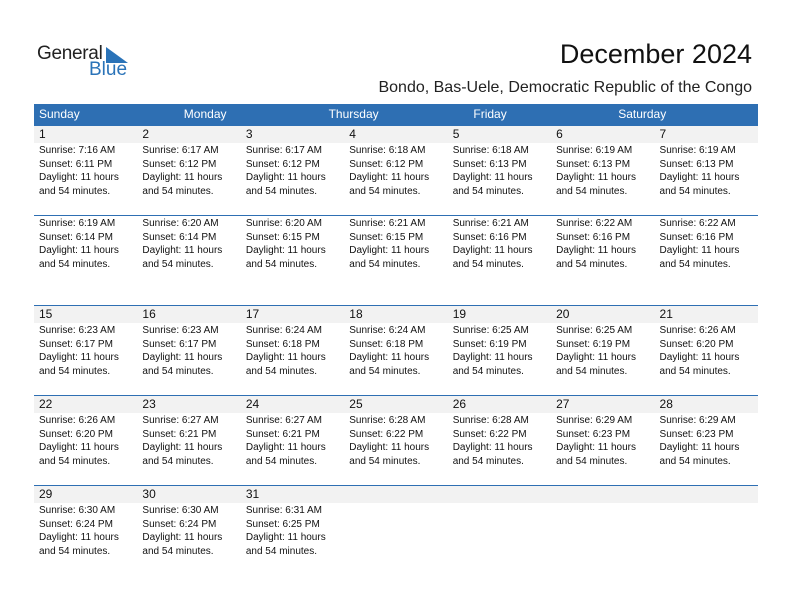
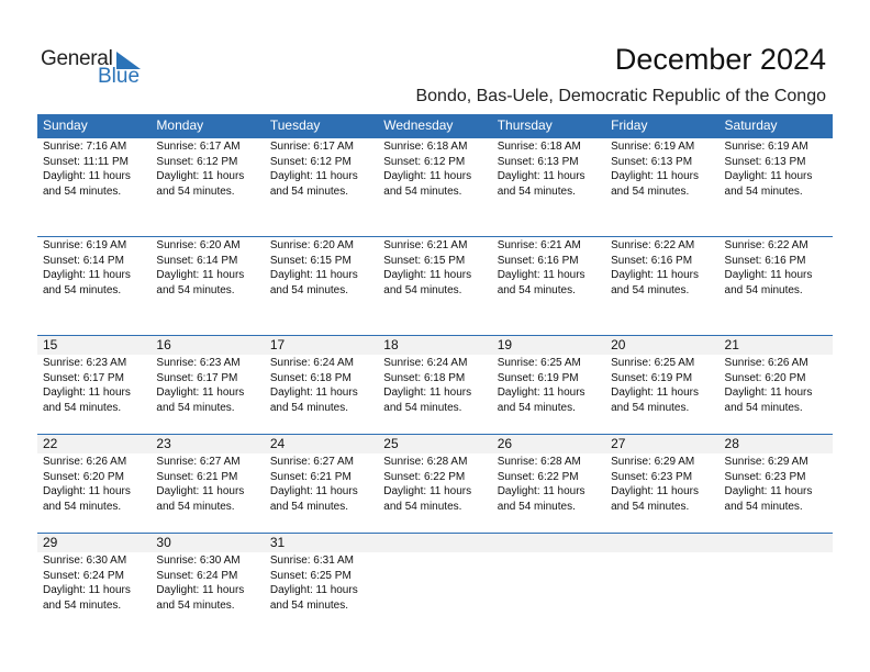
  General
  Blue
  December 2024
  Bondo, Bas-Uele, Democratic Republic of the Congo
  Sunday
  Monday
+ Tuesday
+ Wednesday
  Thursday
  Friday
  Saturday
- 1
- 2
- 3
- 4
- 5
- 6
- 7
  Sunrise: 7:16 AM
- Sunset: 6:11 PM
+ Sunset: 11:11 PM
  Daylight: 11 hours
  and 54 minutes.
  Sunrise: 6:17 AM
  Sunset: 6:12 PM
  Daylight: 11 hours
  and 54 minutes.
  Sunrise: 6:17 AM
  Sunset: 6:12 PM
  Daylight: 11 hours
  and 54 minutes.
  Sunrise: 6:18 AM
  Sunset: 6:12 PM
  Daylight: 11 hours
  and 54 minutes.
  Sunrise: 6:18 AM
  Sunset: 6:13 PM
  Daylight: 11 hours
  and 54 minutes.
  Sunrise: 6:19 AM
  Sunset: 6:13 PM
  Daylight: 11 hours
  and 54 minutes.
  Sunrise: 6:19 AM
  Sunset: 6:13 PM
  Daylight: 11 hours
  and 54 minutes.
  Sunrise: 6:19 AM
  Sunset: 6:14 PM
  Daylight: 11 hours
  and 54 minutes.
  Sunrise: 6:20 AM
  Sunset: 6:14 PM
  Daylight: 11 hours
  and 54 minutes.
  Sunrise: 6:20 AM
  Sunset: 6:15 PM
  Daylight: 11 hours
  and 54 minutes.
  Sunrise: 6:21 AM
  Sunset: 6:15 PM
  Daylight: 11 hours
  and 54 minutes.
  Sunrise: 6:21 AM
  Sunset: 6:16 PM
  Daylight: 11 hours
  and 54 minutes.
  Sunrise: 6:22 AM
  Sunset: 6:16 PM
  Daylight: 11 hours
  and 54 minutes.
  Sunrise: 6:22 AM
  Sunset: 6:16 PM
  Daylight: 11 hours
  and 54 minutes.
  15
  16
  17
  18
  19
  20
  21
  Sunrise: 6:23 AM
  Sunset: 6:17 PM
  Daylight: 11 hours
  and 54 minutes.
  Sunrise: 6:23 AM
  Sunset: 6:17 PM
  Daylight: 11 hours
  and 54 minutes.
  Sunrise: 6:24 AM
  Sunset: 6:18 PM
  Daylight: 11 hours
  and 54 minutes.
  Sunrise: 6:24 AM
  Sunset: 6:18 PM
  Daylight: 11 hours
  and 54 minutes.
  Sunrise: 6:25 AM
  Sunset: 6:19 PM
  Daylight: 11 hours
  and 54 minutes.
  Sunrise: 6:25 AM
  Sunset: 6:19 PM
  Daylight: 11 hours
  and 54 minutes.
  Sunrise: 6:26 AM
  Sunset: 6:20 PM
  Daylight: 11 hours
  and 54 minutes.
  22
  23
  24
  25
  26
  27
  28
  Sunrise: 6:26 AM
  Sunset: 6:20 PM
  Daylight: 11 hours
  and 54 minutes.
  Sunrise: 6:27 AM
  Sunset: 6:21 PM
  Daylight: 11 hours
  and 54 minutes.
  Sunrise: 6:27 AM
  Sunset: 6:21 PM
  Daylight: 11 hours
  and 54 minutes.
  Sunrise: 6:28 AM
  Sunset: 6:22 PM
  Daylight: 11 hours
  and 54 minutes.
  Sunrise: 6:28 AM
  Sunset: 6:22 PM
  Daylight: 11 hours
  and 54 minutes.
  Sunrise: 6:29 AM
  Sunset: 6:23 PM
  Daylight: 11 hours
  and 54 minutes.
  Sunrise: 6:29 AM
  Sunset: 6:23 PM
  Daylight: 11 hours
  and 54 minutes.
  29
  30
  31
  Sunrise: 6:30 AM
  Sunset: 6:24 PM
  Daylight: 11 hours
  and 54 minutes.
  Sunrise: 6:30 AM
  Sunset: 6:24 PM
  Daylight: 11 hours
  and 54 minutes.
  Sunrise: 6:31 AM
  Sunset: 6:25 PM
  Daylight: 11 hours
  and 54 minutes.
